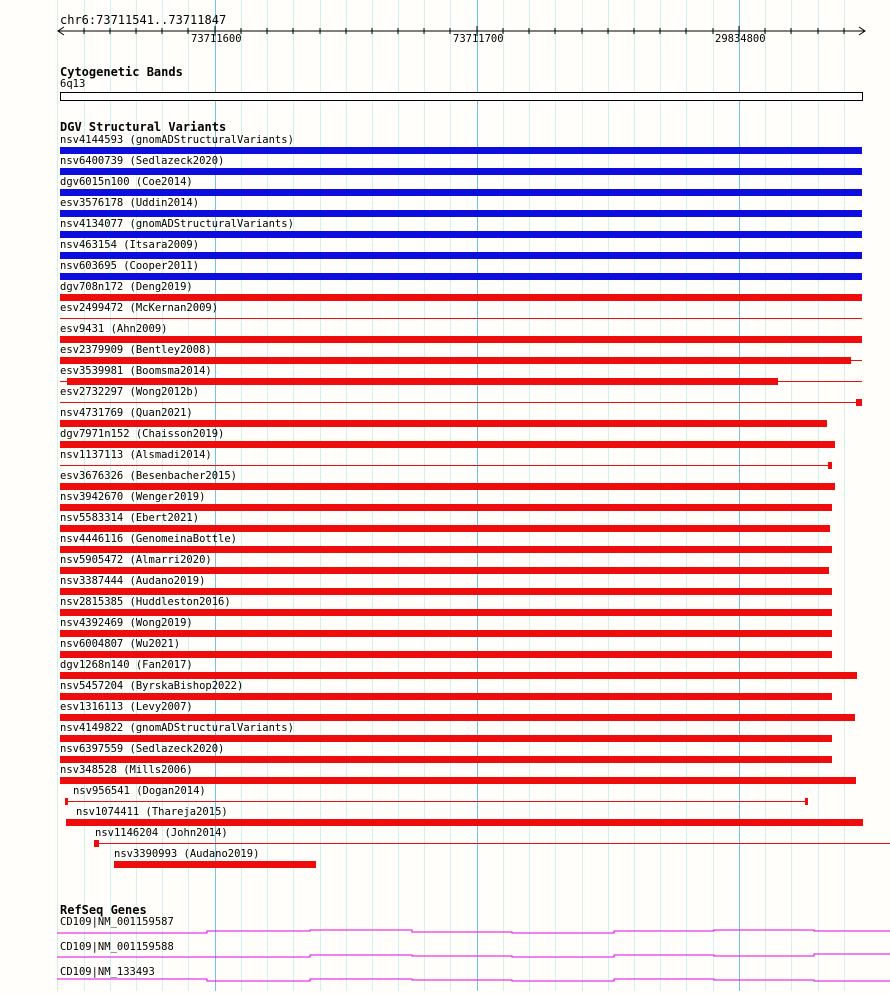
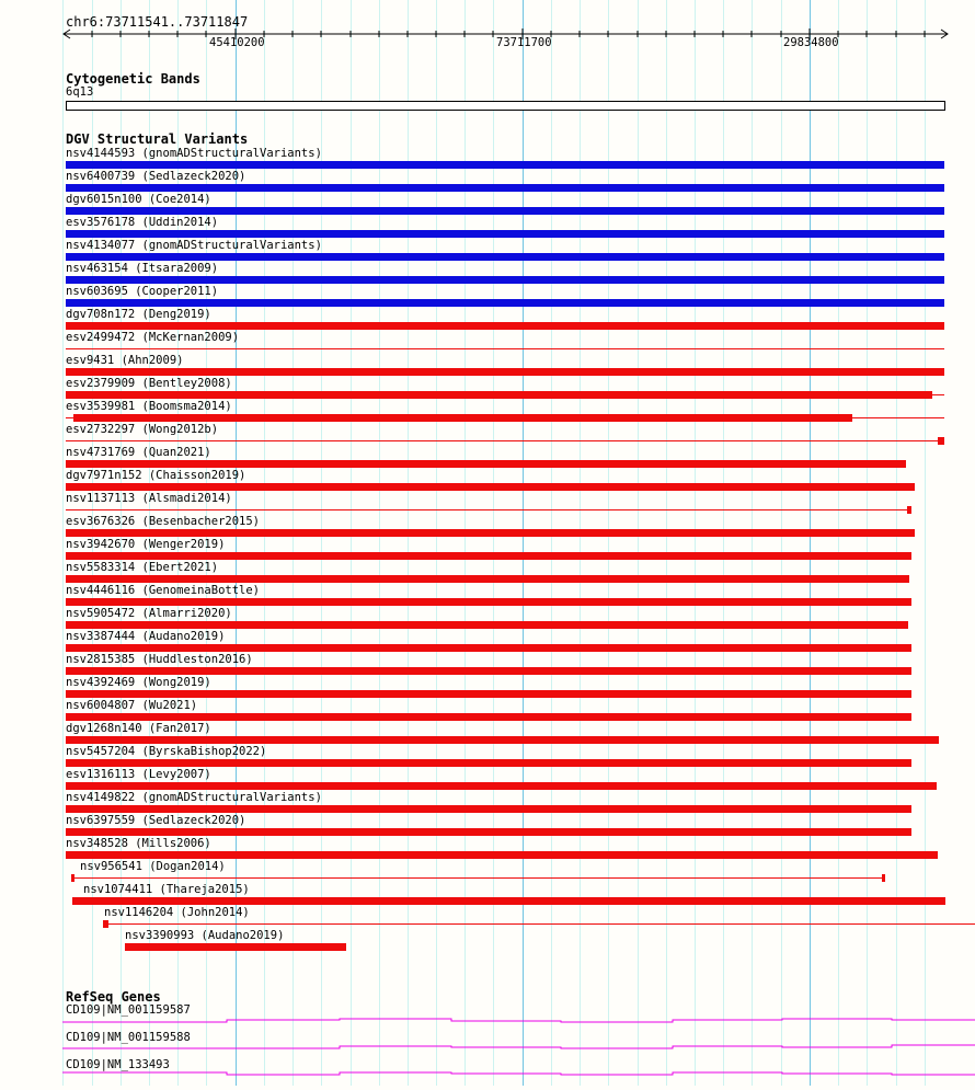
  chr6:73711541..73711847
- 73711600
+ 45410200
  73711700
  29834800
  Cytogenetic Bands
  6q13
  DGV Structural Variants
  nsv4144593 (gnomADStructuralVariants)
  nsv6400739 (Sedlazeck2020)
  dgv6015n100 (Coe2014)
  esv3576178 (Uddin2014)
  nsv4134077 (gnomADStructuralVariants)
  nsv463154 (Itsara2009)
  nsv603695 (Cooper2011)
  dgv708n172 (Deng2019)
  esv2499472 (McKernan2009)
  esv9431 (Ahn2009)
  esv2379909 (Bentley2008)
  esv3539981 (Boomsma2014)
  esv2732297 (Wong2012b)
  nsv4731769 (Quan2021)
  dgv7971n152 (Chaisson2019)
  nsv1137113 (Alsmadi2014)
  esv3676326 (Besenbacher2015)
  nsv3942670 (Wenger2019)
  nsv5583314 (Ebert2021)
  nsv4446116 (GenomeinaBottle)
  nsv5905472 (Almarri2020)
  nsv3387444 (Audano2019)
  nsv2815385 (Huddleston2016)
  nsv4392469 (Wong2019)
  nsv6004807 (Wu2021)
  dgv1268n140 (Fan2017)
  nsv5457204 (ByrskaBishop2022)
  esv1316113 (Levy2007)
  nsv4149822 (gnomADStructuralVariants)
  nsv6397559 (Sedlazeck2020)
  nsv348528 (Mills2006)
  nsv956541 (Dogan2014)
  nsv1074411 (Thareja2015)
  nsv1146204 (John2014)
  nsv3390993 (Audano2019)
  RefSeq Genes
  CD109|NM_001159587
  CD109|NM_001159588
  CD109|NM_133493
